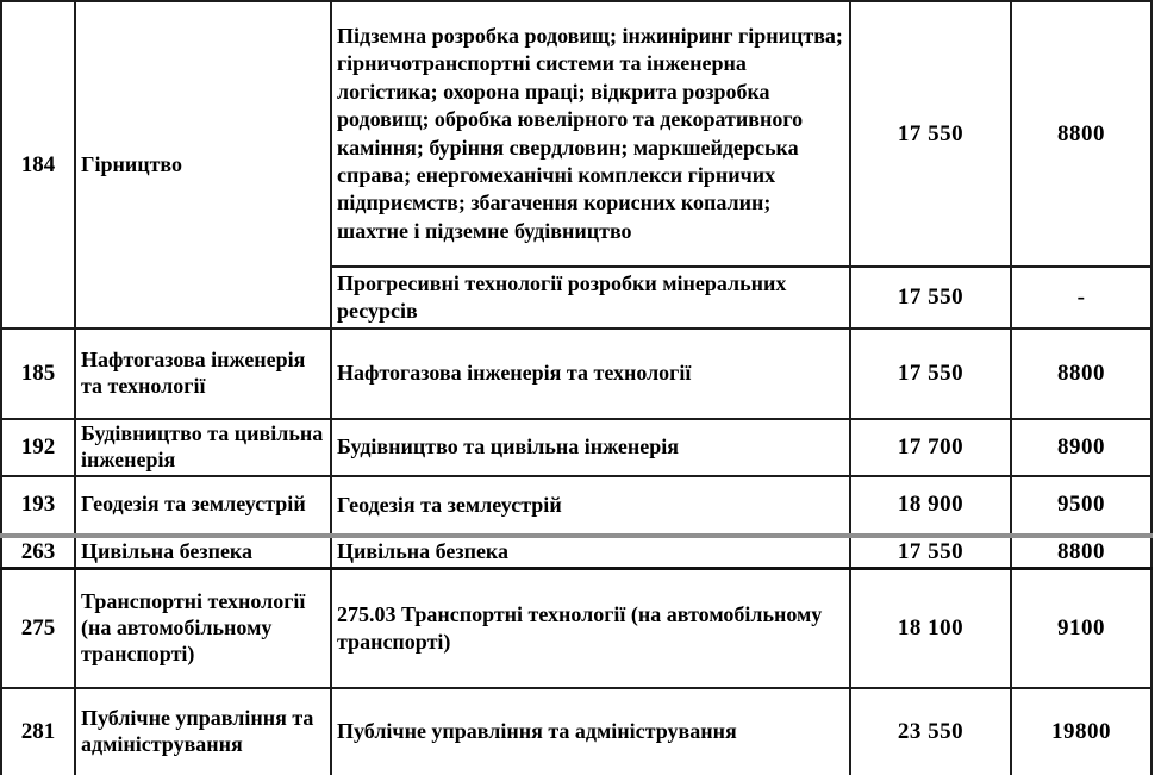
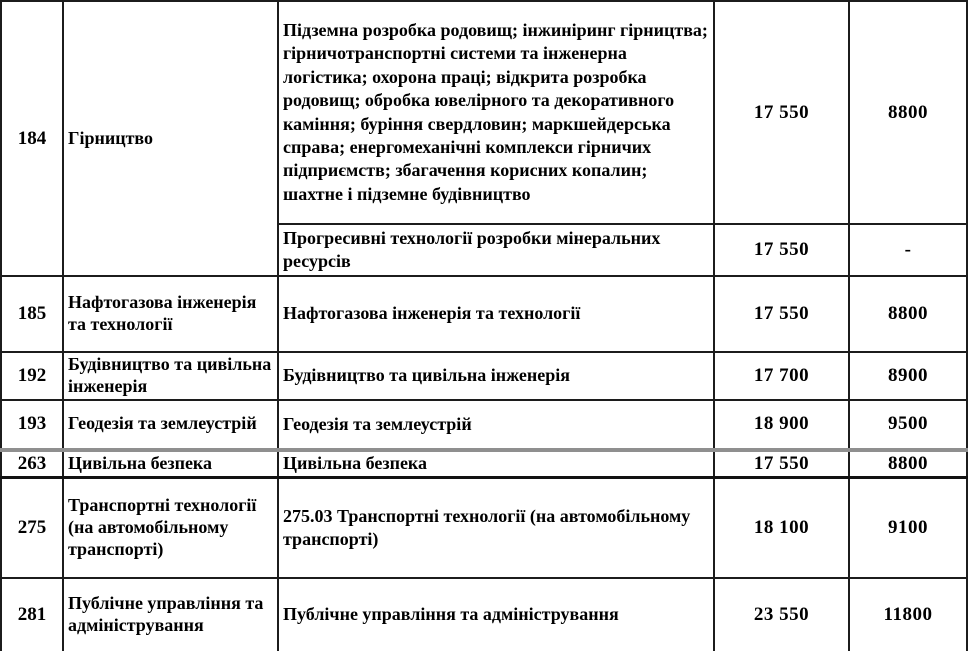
  184	Гірництво	Підземна розробка родовищ; інжиніринг гірництва; гірничотранспортні системи та інженерна логістика; охорона праці; відкрита розробка родовищ; обробка ювелірного та декоративного каміння; буріння свердловин; маркшейдерська справа; енергомеханічні комплекси гірничих підприємств; збагачення корисних копалин; шахтне і підземне будівництво	17 550	8800
  Прогресивні технології розробки мінеральних ресурсів	17 550	-
  185	Нафтогазова інженерія та технології	Нафтогазова інженерія та технології	17 550	8800
  192	Будівництво та цивільна інженерія	Будівництво та цивільна інженерія	17 700	8900
  193	Геодезія та землеустрій	Геодезія та землеустрій	18 900	9500
  263	Цивільна безпека	Цивільна безпека	17 550	8800
  275	Транспортні технології (на автомобільному транспорті)	275.03 Транспортні технології (на автомобільному транспорті)	18 100	9100
- 281	Публічне управління та адміністрування	Публічне управління та адміністрування	23 550	19800
+ 281	Публічне управління та адміністрування	Публічне управління та адміністрування	23 550	11800
